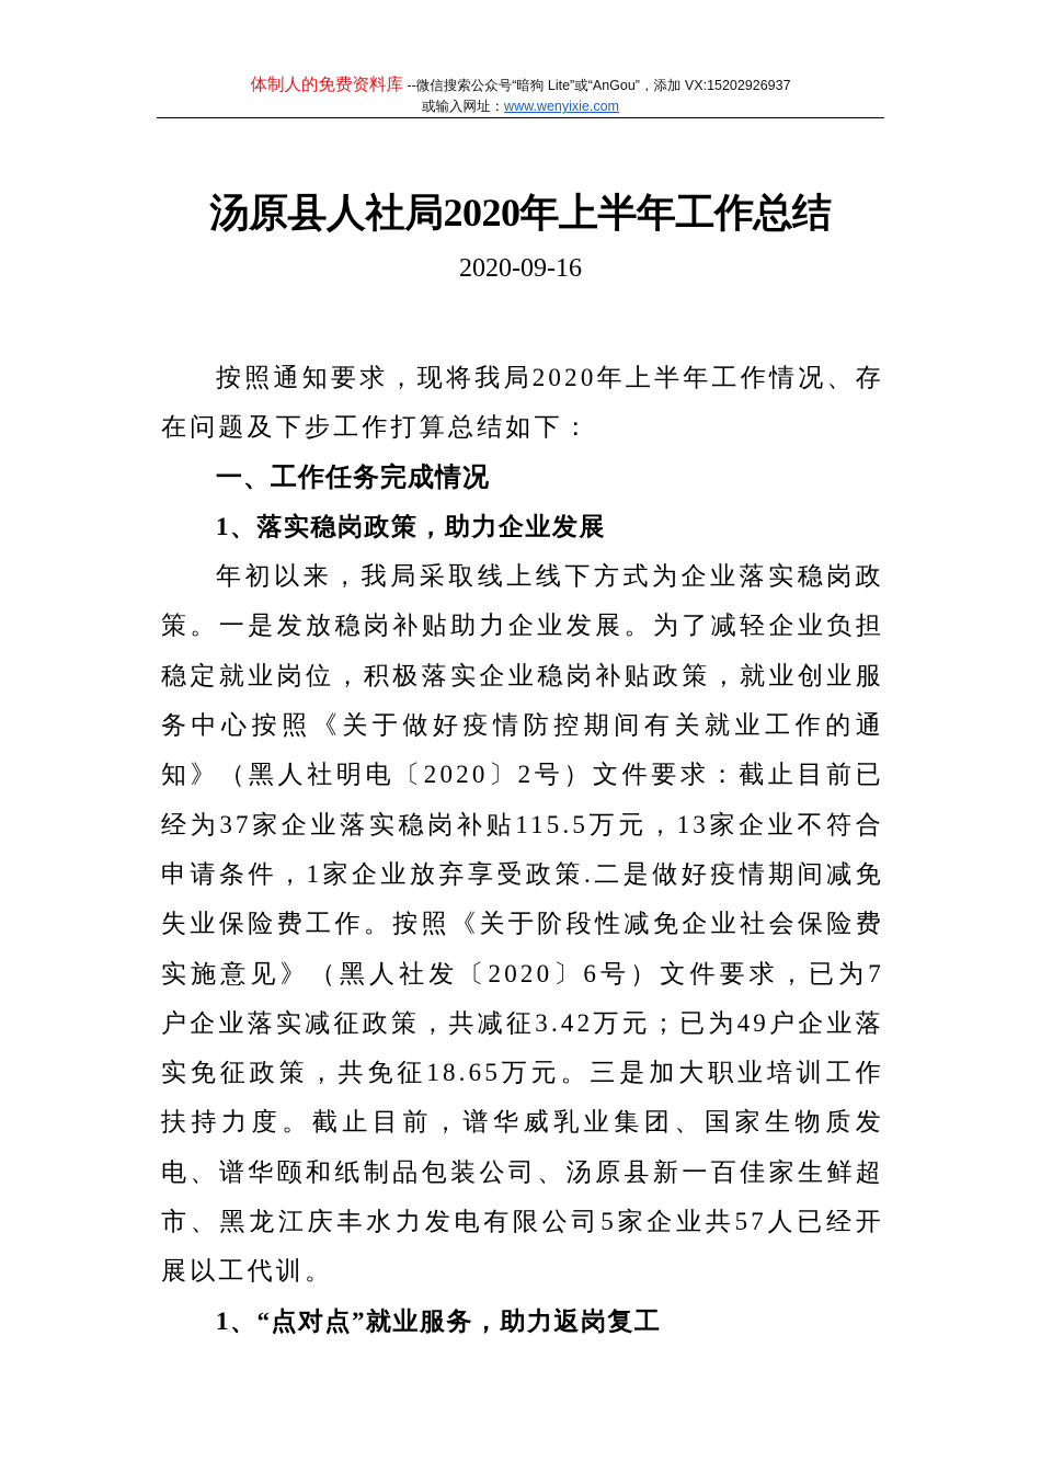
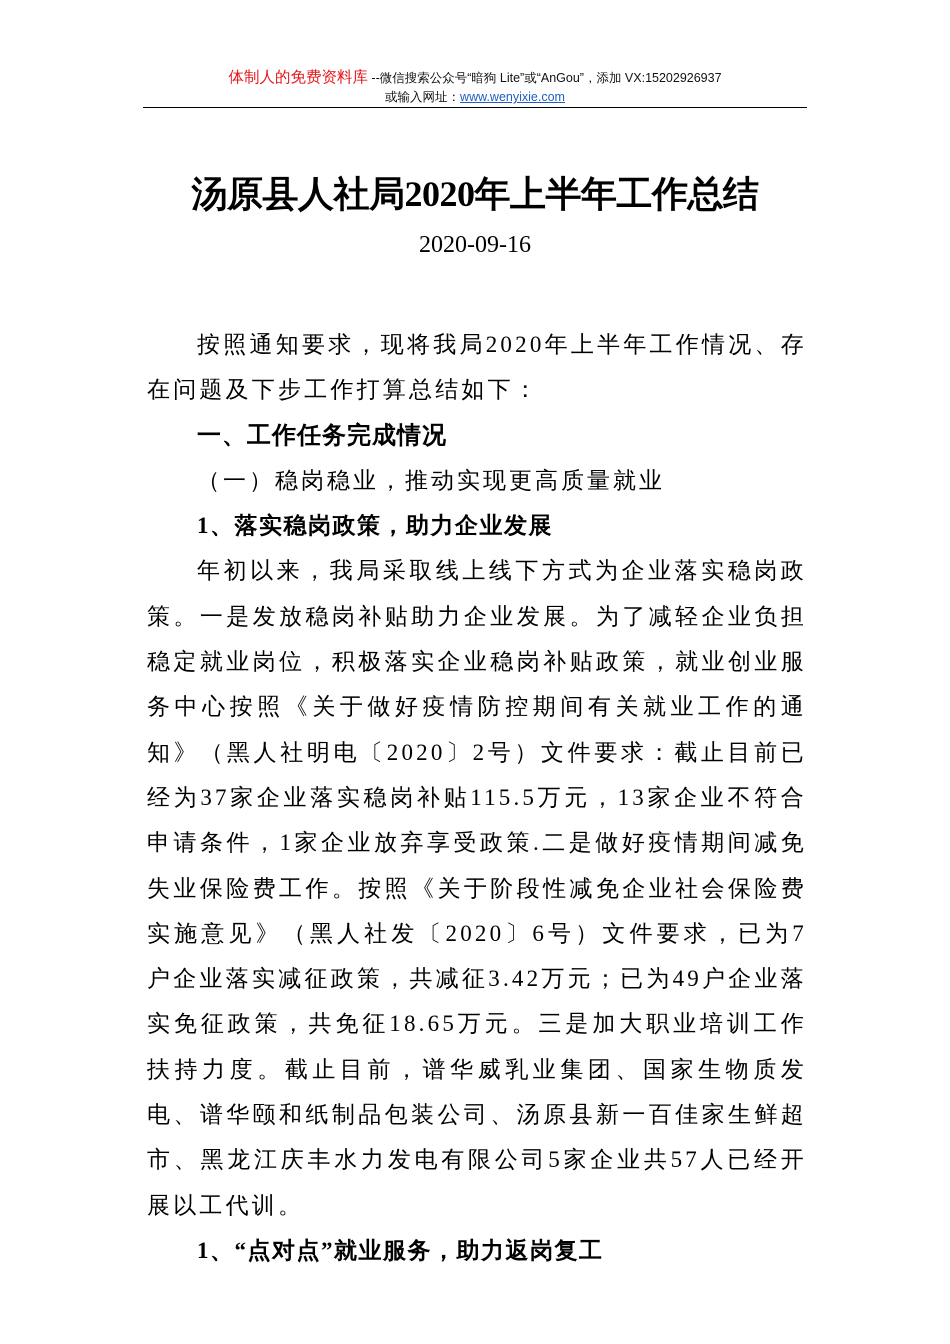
  体制人的免费资料库 --微信搜索公众号“暗狗 Lite”或“AnGou”，添加 VX:15202926937
  或输入网址：www.wenyixie.com
  汤原县人社局2020年上半年工作总结
  2020-09-16
  按照通知要求，现将我局2020年上半年工作情况、存在问题及下步工作打算总结如下：
  一、工作任务完成情况
+ （一）稳岗稳业，推动实现更高质量就业
  1、落实稳岗政策，助力企业发展
  年初以来，我局采取线上线下方式为企业落实稳岗政策。一是发放稳岗补贴助力企业发展。为了减轻企业负担稳定就业岗位，积极落实企业稳岗补贴政策，就业创业服务中心按照《关于做好疫情防控期间有关就业工作的通知》（黑人社明电〔2020〕2号）文件要求：截止目前已经为37家企业落实稳岗补贴115.5万元，13家企业不符合申请条件，1家企业放弃享受政策.二是做好疫情期间减免失业保险费工作。按照《关于阶段性减免企业社会保险费实施意见》（黑人社发〔2020〕6号）文件要求，已为7户企业落实减征政策，共减征3.42万元；已为49户企业落实免征政策，共免征18.65万元。三是加大职业培训工作扶持力度。截止目前，谱华威乳业集团、国家生物质发电、谱华颐和纸制品包装公司、汤原县新一百佳家生鲜超市、黑龙江庆丰水力发电有限公司5家企业共57人已经开展以工代训。
  1、“点对点”就业服务，助力返岗复工
